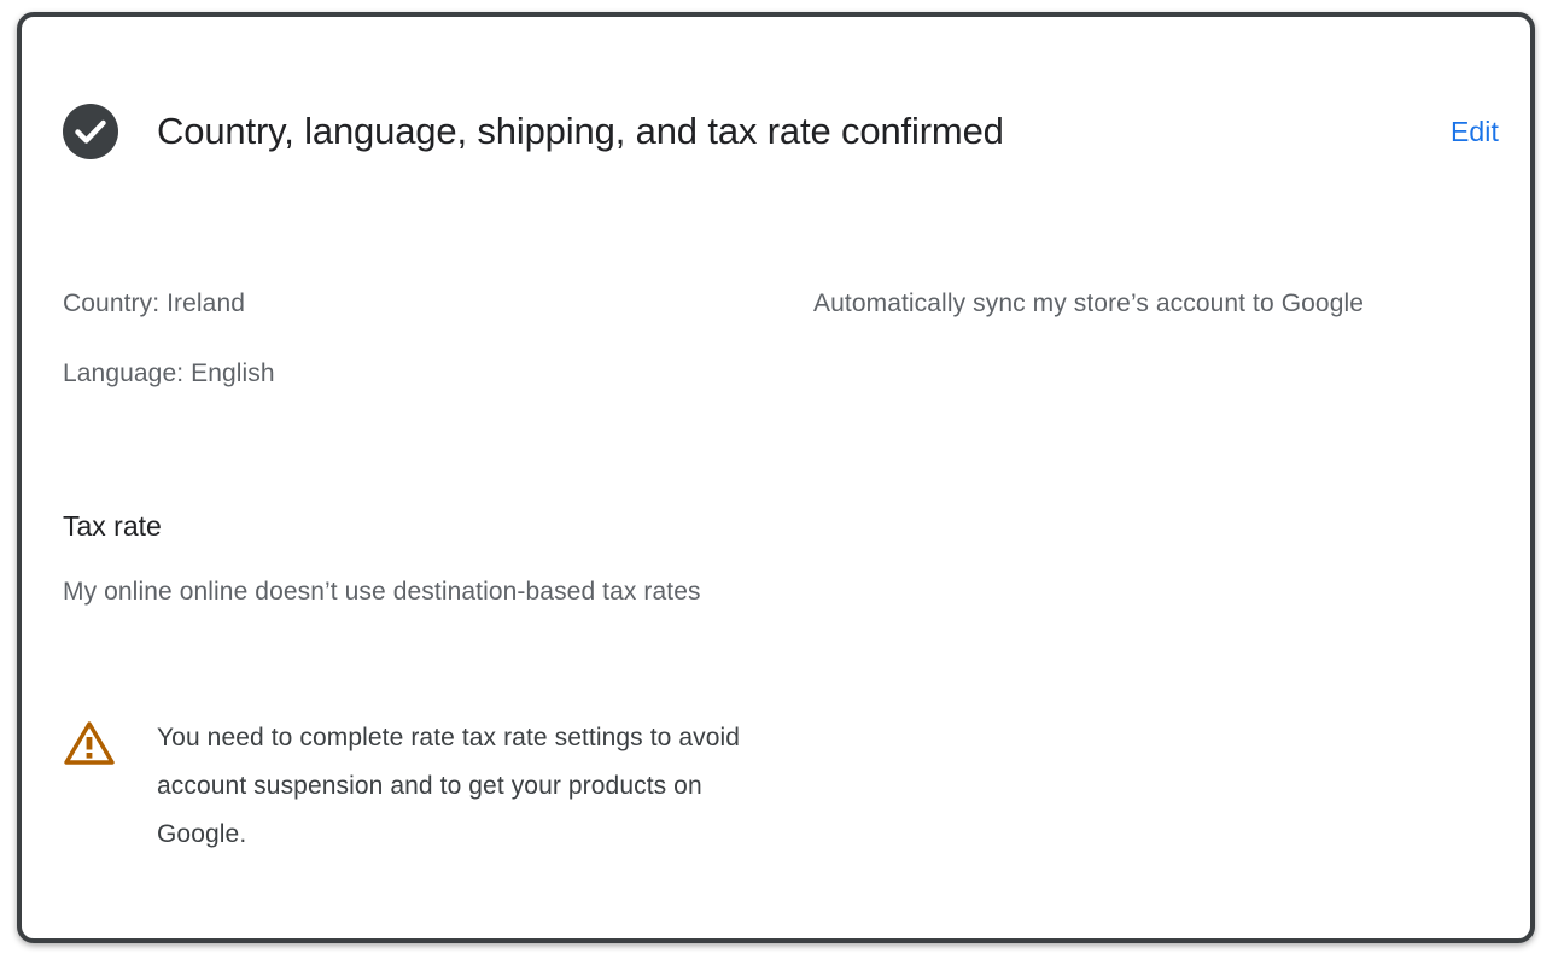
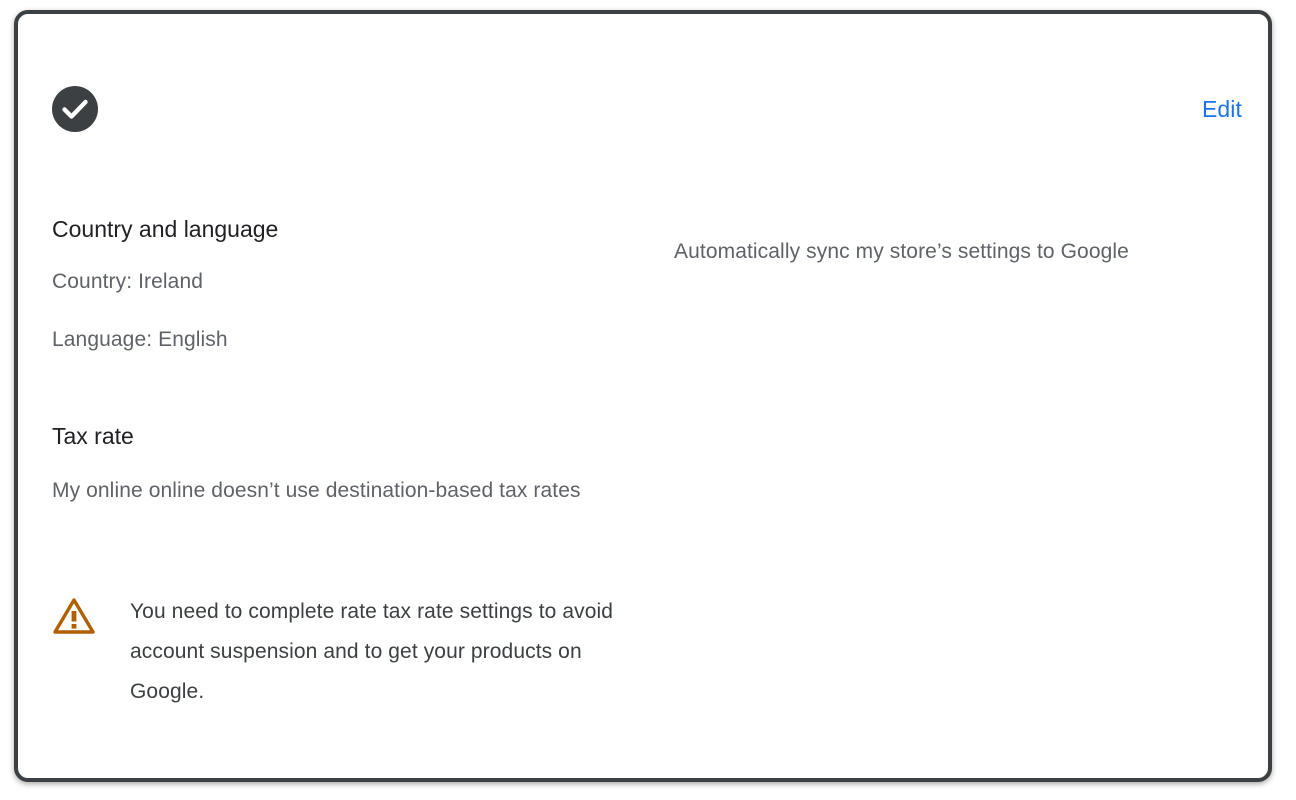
- Country, language, shipping, and tax rate confirmed
  Edit
+ Country and language
  Country: Ireland
  Language: English
  Tax rate
  My online online doesn’t use destination-based tax rates
  You need to complete rate tax rate settings to avoid account suspension and to get your products on Google.
- Automatically sync my store’s account to Google
+ Automatically sync my store’s settings to Google
